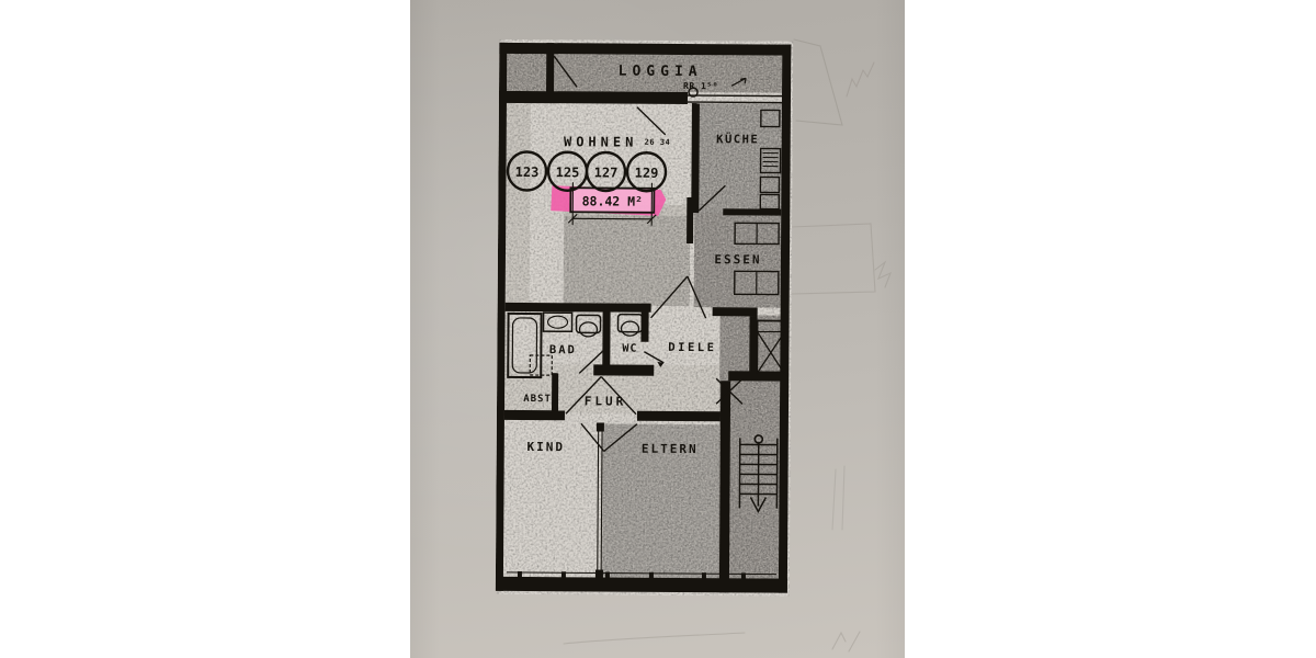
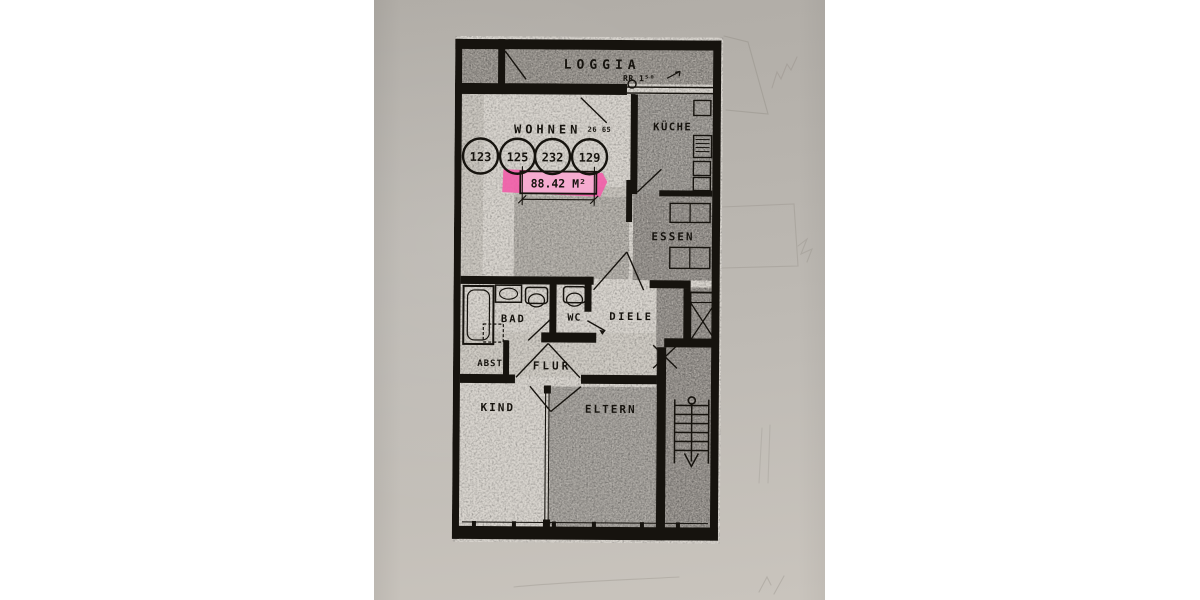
  88.42 M²
  123
  125
- 127
+ 232
  129
  LOGGIA
  RR 1⁵⁰
  WOHNEN
- 26 34
+ 26 65
  KÜCHE
  ESSEN
  BAD
  WC
  DIELE
  ABST
  FLUR
  KIND
  ELTERN
